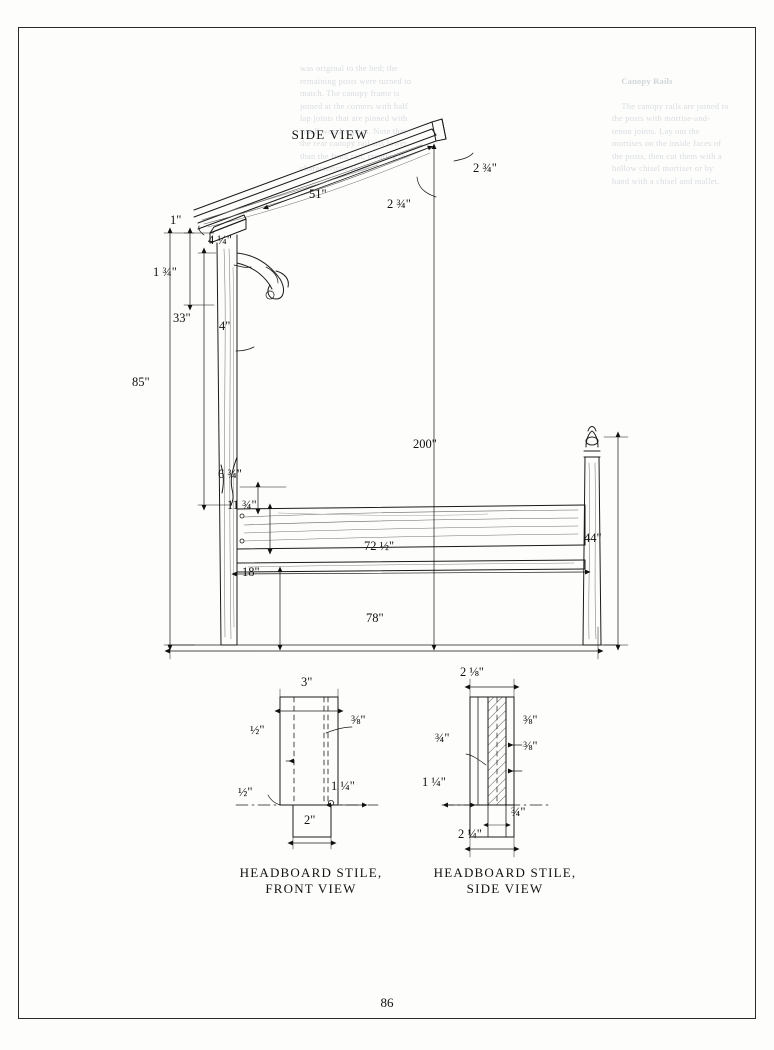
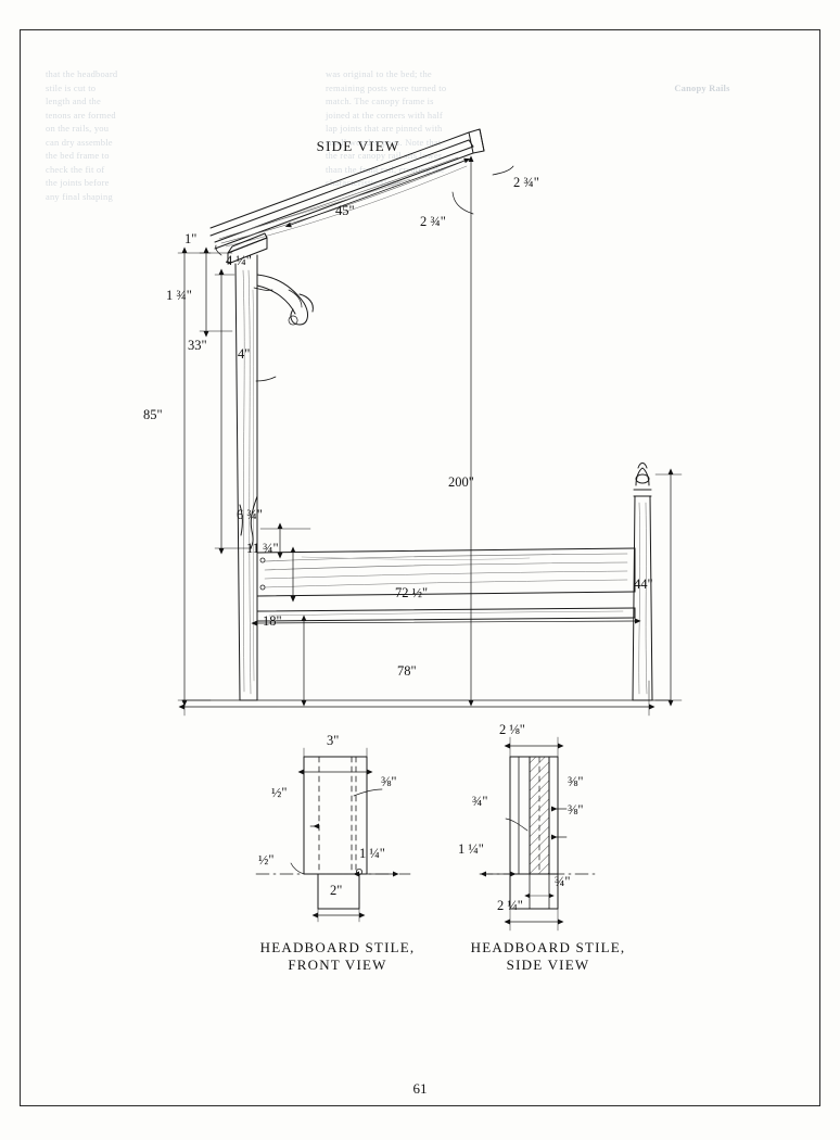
+ that the headboard
+ stile is cut to
+ length and the
+ tenons are formed
+ on the rails, you
+ can dry assemble
+ the bed frame to
+ check the fit of
+ the joints before
+ any final shaping
  was original to the bed; the
  remaining posts were turned to
  match. The canopy frame is
  joined at the corners with half
  lap joints that are pinned with
  small wooden pegs. Note that
  the rear canopy railits lower
  than the front ra, creting th
  caractristi sle.
  Canopy Rails
- The canopy rails are joined to
- the posts with mortise-and-
- tenon joints. Lay out the
- mortises on the inside faces of
- the posts, then cut them with a
- hollow chisel mortiser or by
- hand with a chisel and mallet.
  SIDE VIEW
- 51"
+ 45"
  2 ¾"
  2 ¾"
  1"
  1 ¾"
  4 ¼"
  4"
  33"
  85"
  6 ¾"
  11 ¾"
  200"
  72 ½"
  18"
  78"
  44"
  3"
  ⅜"
  ½"
  ½"
  2"
  1 ¼"
  2 ⅛"
  ⅜"
  ⅜"
  ¾"
  1 ¼"
  ¾"
  2 ¼"
  HEADBOARD STILE,
  FRONT VIEW
  HEADBOARD STILE,
  SIDE VIEW
- 86
+ 61
